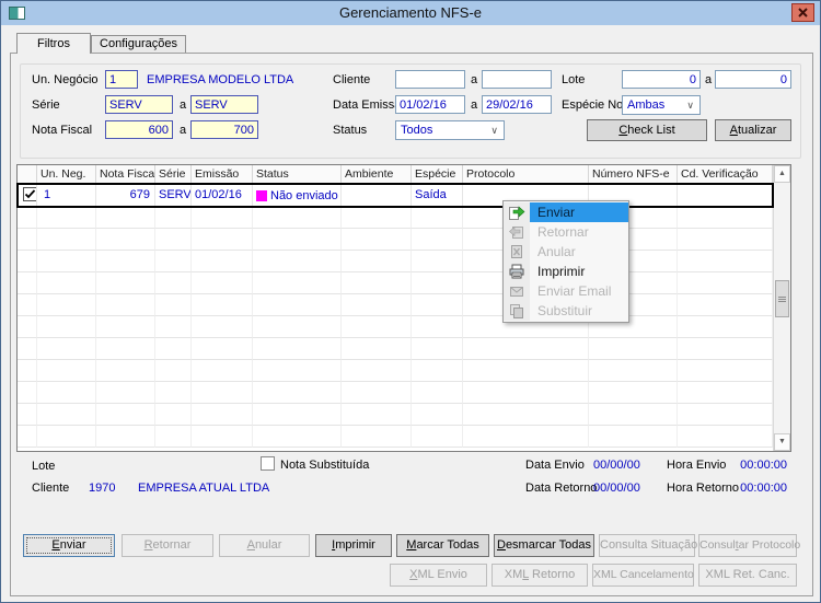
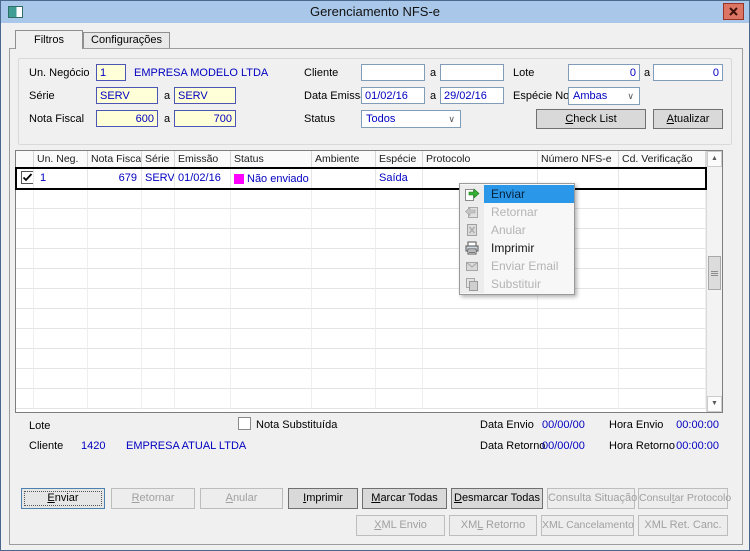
  Gerenciamento NFS-e
  Filtros
  Configurações
  Un. Negócio
  1
  EMPRESA MODELO LTDA
  Cliente
  a
  Lote
  0
  a
  0
  Série
  SERV
  a
  SERV
  Data Emiss
  01/02/16
  a
  29/02/16
  Espécie No
  Ambas
  Nota Fiscal
  600
  a
  700
  Status
  Todos
  Check List
  Atualizar
  Un. Neg.
  Nota Fisca
  Série
  Emissão
  Status
  Ambiente
  Espécie
  Protocolo
  Número NFS-e
  Cd. Verificação
  1
  679
  SERV
  01/02/16
  Não enviado
  Saída
  Enviar
  Retornar
  Anular
  Imprimir
  Enviar Email
  Substituir
  Lote
  Nota Substituída
  Data Envio
  00/00/00
  Hora Envio
  00:00:00
  Cliente
- 1970
+ 1420
  EMPRESA ATUAL LTDA
  Data Retorno
  00/00/00
  Hora Retorno
  00:00:00
  Enviar
  Retornar
  Anular
  Imprimir
  Marcar Todas
  Desmarcar Todas
  Consulta Situação
  Consultar Protocolo
  XML Envio
  XML Retorno
  XML Cancelamento
  XML Ret. Canc.
